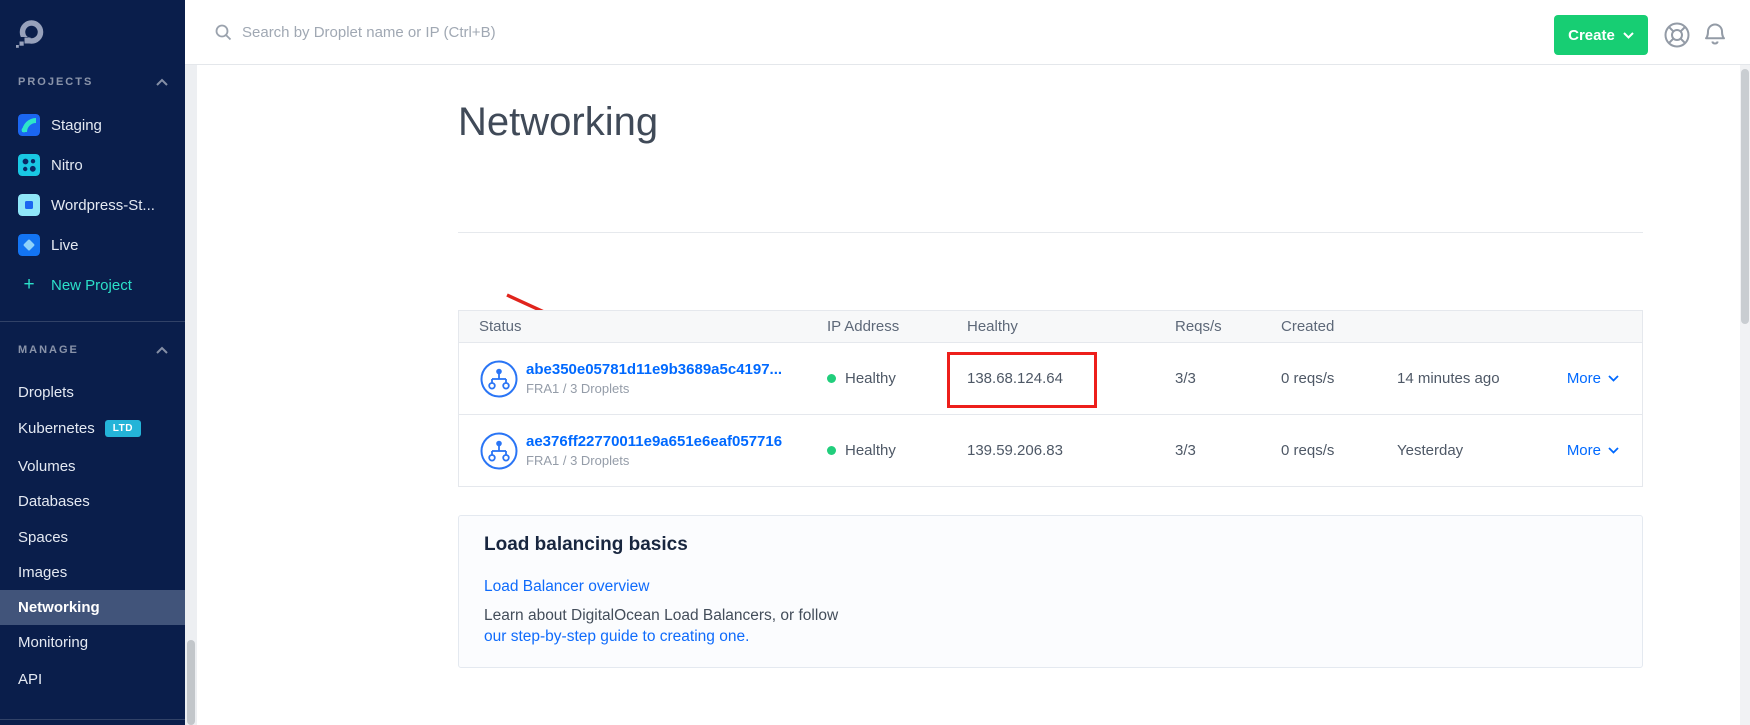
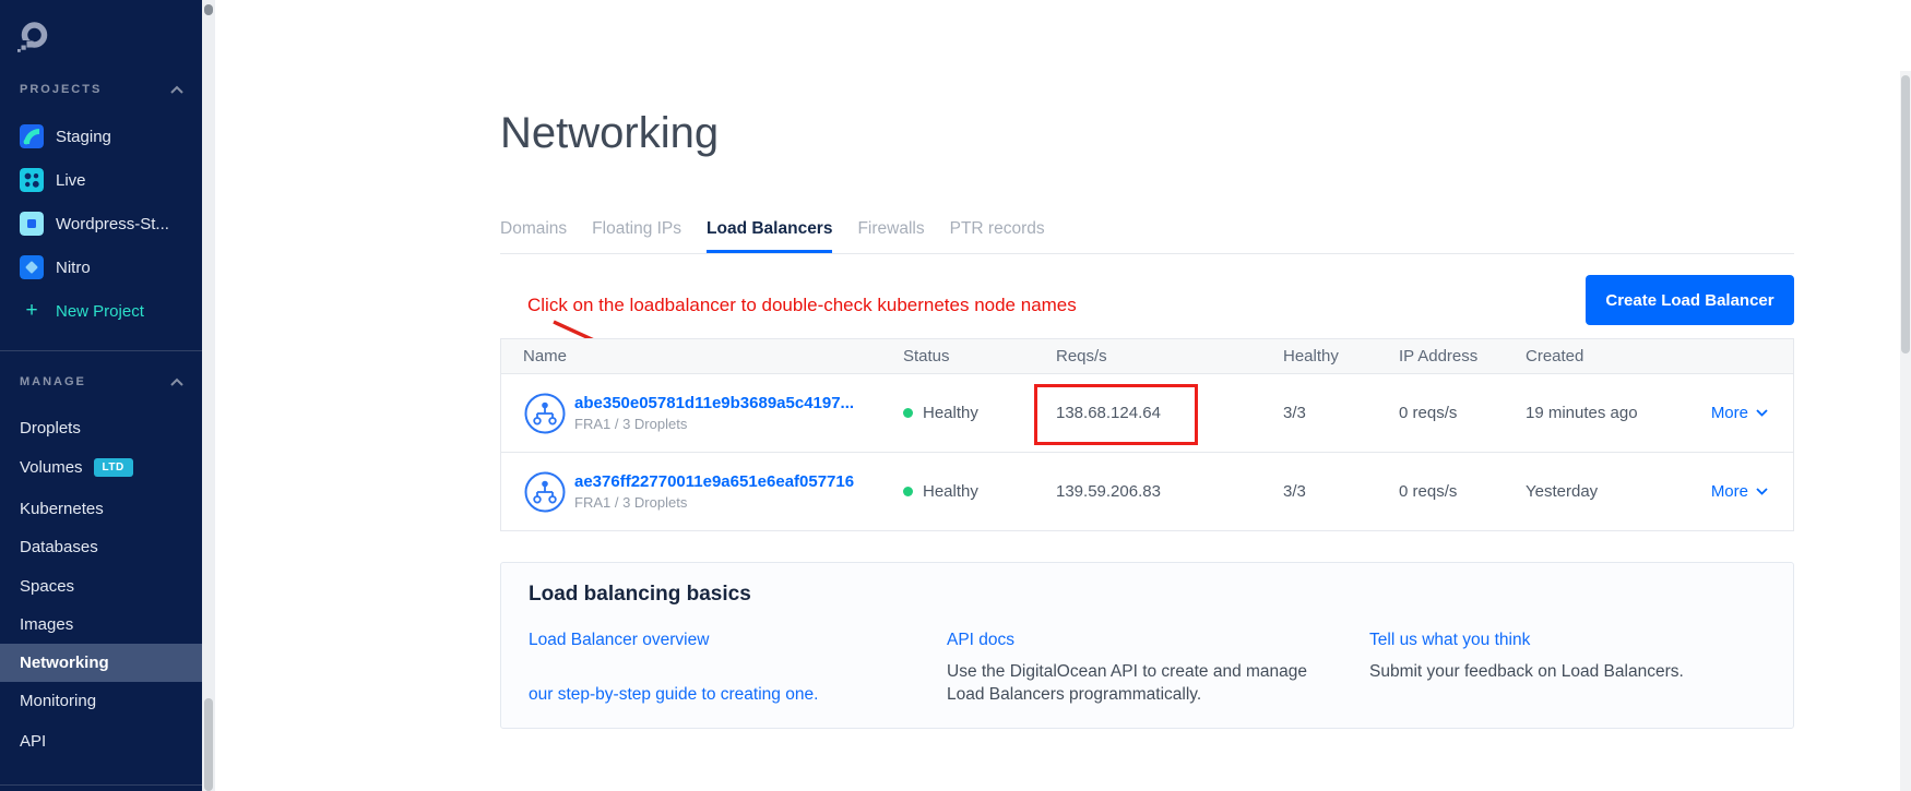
  PROJECTS
  Staging
- Nitro
+ Live
  Wordpress-St...
- Live
+ Nitro
  +
  New Project
  MANAGE
  Droplets
- Kubernetes
+ Volumes
  LTD
- Volumes
+ Kubernetes
  Databases
  Spaces
  Images
  Networking
  Monitoring
  API
- Search by Droplet name or IP (Ctrl+B)
- Create
  Networking
+ Domains
+ Floating IPs
+ Load Balancers
+ Firewalls
+ PTR records
+ Click on the loadbalancer to double-check kubernetes node names
+ Create Load Balancer
+ Name
  Status
- IP Address
+ Reqs/s
  Healthy
- Reqs/s
+ IP Address
  Created
  abe350e05781d11e9b3689a5c4197...
  FRA1 / 3 Droplets
  Healthy
  138.68.124.64
  3/3
  0 reqs/s
- 14 minutes ago
+ 19 minutes ago
  More
  ae376ff22770011e9a651e6eaf057716
  FRA1 / 3 Droplets
  Healthy
  139.59.206.83
  3/3
  0 reqs/s
  Yesterday
  More
  Load balancing basics
  Load Balancer overview
- Learn about DigitalOcean Load Balancers, or follow
  our step-by-step guide to creating one.
+ API docs
+ Use the DigitalOcean API to create and manage Load Balancers programmatically.
+ Tell us what you think
+ Submit your feedback on Load Balancers.
